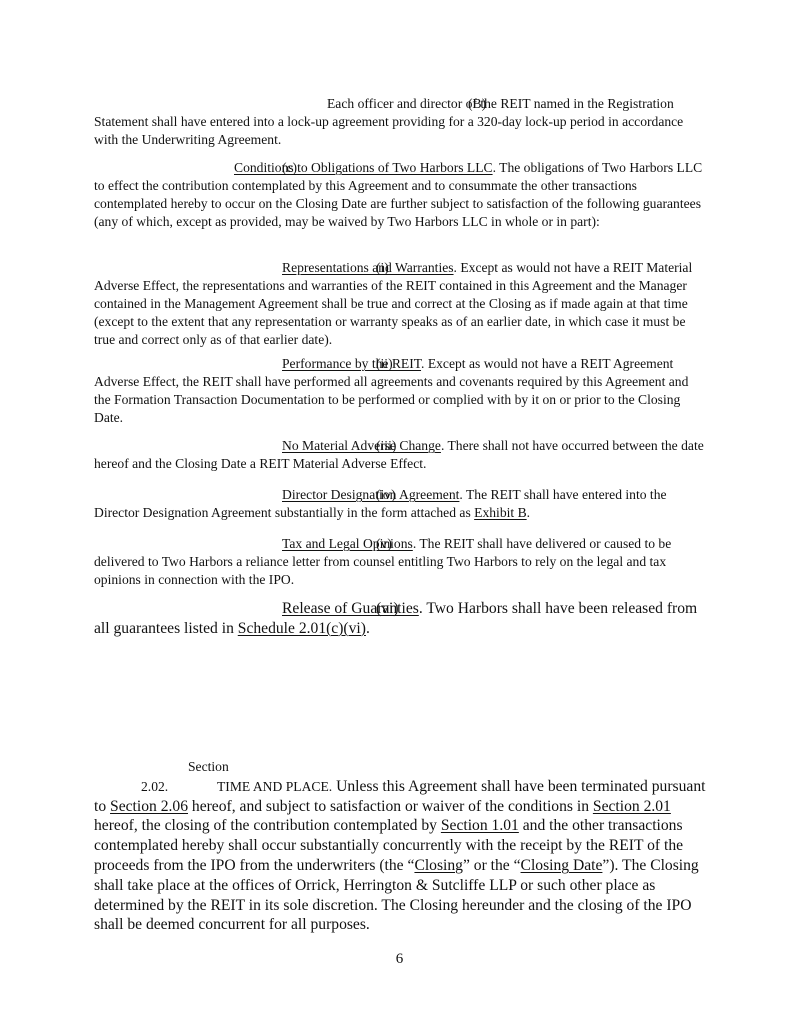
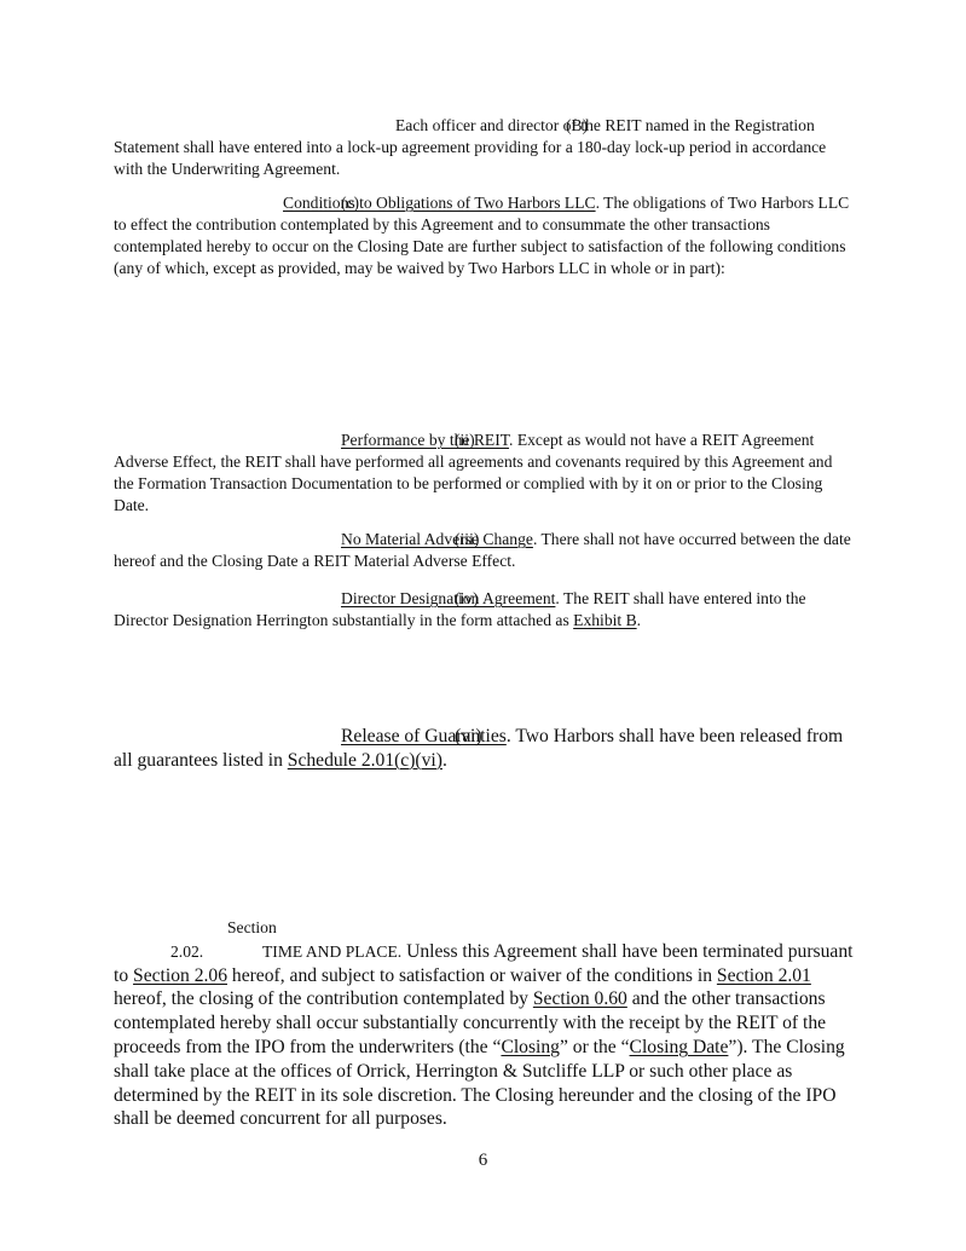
- (B)Each officer and director of the REIT named in the Registration Statement shall have entered into a lock-up agreement providing for a 320-day lock-up period in accordance with the Underwriting Agreement.
+ (B)Each officer and director of the REIT named in the Registration Statement shall have entered into a lock-up agreement providing for a 180-day lock-up period in accordance with the Underwriting Agreement.
- (c)Conditions to Obligations of Two Harbors LLC. The obligations of Two Harbors LLC to effect the contribution contemplated by this Agreement and to consummate the other transactions contemplated hereby to occur on the Closing Date are further subject to satisfaction of the following guarantees (any of which, except as provided, may be waived by Two Harbors LLC in whole or in part):
+ (c)Conditions to Obligations of Two Harbors LLC. The obligations of Two Harbors LLC to effect the contribution contemplated by this Agreement and to consummate the other transactions contemplated hereby to occur on the Closing Date are further subject to satisfaction of the following conditions (any of which, except as provided, may be waived by Two Harbors LLC in whole or in part):
- (i)Representations and Warranties. Except as would not have a REIT Material Adverse Effect, the representations and warranties of the REIT contained in this Agreement and the Manager contained in the Management Agreement shall be true and correct at the Closing as if made again at that time (except to the extent that any representation or warranty speaks as of an earlier date, in which case it must be true and correct only as of that earlier date).
  (ii)Performance by the REIT. Except as would not have a REIT Agreement Adverse Effect, the REIT shall have performed all agreements and covenants required by this Agreement and the Formation Transaction Documentation to be performed or complied with by it on or prior to the Closing Date.
  (iii)No Material Adverse Change. There shall not have occurred between the date hereof and the Closing Date a REIT Material Adverse Effect.
- (iv)Director Designation Agreement. The REIT shall have entered into the Director Designation Agreement substantially in the form attached as Exhibit B.
+ (iv)Director Designation Agreement. The REIT shall have entered into the Director Designation Herrington substantially in the form attached as Exhibit B.
- (v)Tax and Legal Opinions. The REIT shall have delivered or caused to be delivered to Two Harbors a reliance letter from counsel entitling Two Harbors to rely on the legal and tax opinions in connection with the IPO.
  (vi)Release of Guaranties. Two Harbors shall have been released from all guarantees listed in Schedule 2.01(c)(vi).
- Section 2.02. TIME AND PLACE. Unless this Agreement shall have been terminated pursuant to Section 2.06 hereof, and subject to satisfaction or waiver of the conditions in Section 2.01 hereof, the closing of the contribution contemplated by Section 1.01 and the other transactions contemplated hereby shall occur substantially concurrently with the receipt by the REIT of the proceeds from the IPO from the underwriters (the “Closing” or the “Closing Date”). The Closing shall take place at the offices of Orrick, Herrington & Sutcliffe LLP or such other place as determined by the REIT in its sole discretion. The Closing hereunder and the closing of the IPO shall be deemed concurrent for all purposes.
+ Section 2.02. TIME AND PLACE. Unless this Agreement shall have been terminated pursuant to Section 2.06 hereof, and subject to satisfaction or waiver of the conditions in Section 2.01 hereof, the closing of the contribution contemplated by Section 0.60 and the other transactions contemplated hereby shall occur substantially concurrently with the receipt by the REIT of the proceeds from the IPO from the underwriters (the “Closing” or the “Closing Date”). The Closing shall take place at the offices of Orrick, Herrington & Sutcliffe LLP or such other place as determined by the REIT in its sole discretion. The Closing hereunder and the closing of the IPO shall be deemed concurrent for all purposes.
  6
